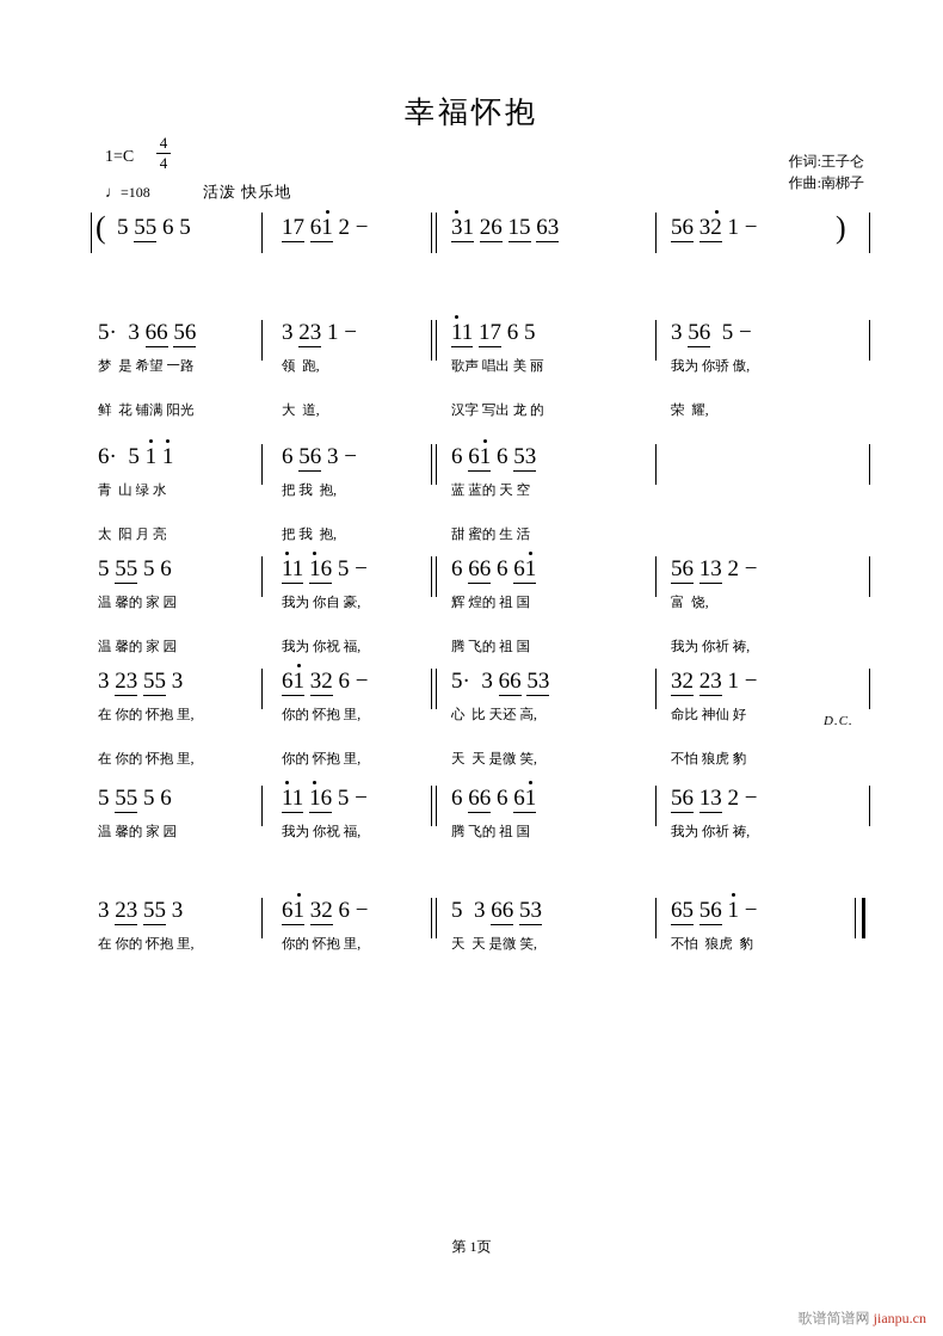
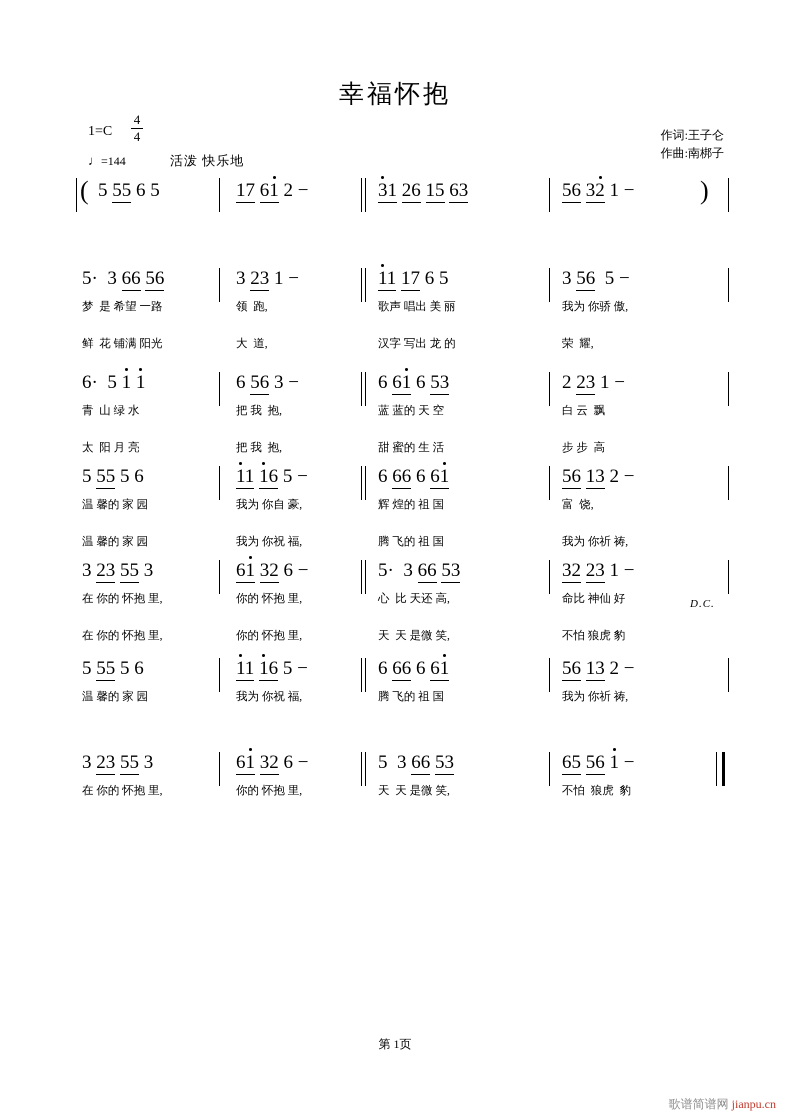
  幸福怀抱
  1=C
  4
  4
- ♩=108
+ ♩=144
  活泼 快乐地
  作词:王子仑
  作曲:南梆子
  (
  5 55 6 5
  17 61 2 −
  31 26 15 63
  56 32 1 −
  )
  5· 3 66 56
  梦 是 希望 一路
  鲜 花 铺满 阳光
  3 23 1 −
  领 跑,
  大 道,
  11 17 6 5
  歌声 唱出 美 丽
  汉字 写出 龙 的
  3 56 5 −
  我为 你骄 傲,
  荣 耀,
  6· 5 1 1
  青 山 绿 水
  太 阳 月 亮
  6 56 3 −
  把 我 抱,
  把 我 抱,
  6 61 6 53
  蓝 蓝的 天 空
  甜 蜜的 生 活
+ 2 23 1 −
+ 白 云 飘
+ 步 步 高
  5 55 5 6
  温 馨的 家 园
  温 馨的 家 园
  11 16 5 −
  我为 你自 豪,
  我为 你祝 福,
  6 66 6 61
  辉 煌的 祖 国
  腾 飞的 祖 国
  56 13 2 −
  富 饶,
  我为 你祈 祷,
  3 23 55 3
  在 你的 怀抱 里,
  在 你的 怀抱 里,
  61 32 6 −
  你的 怀抱 里,
  你的 怀抱 里,
  5· 3 66 53
  心 比 天还 高,
  天 天 是微 笑,
  32 23 1 −
  命比 神仙 好
  不怕 狼虎 豹
  D.C.
  5 55 5 6
  温 馨的 家 园
  11 16 5 −
  我为 你祝 福,
  6 66 6 61
  腾 飞的 祖 国
  56 13 2 −
  我为 你祈 祷,
  3 23 55 3
  在 你的 怀抱 里,
  61 32 6 −
  你的 怀抱 里,
  5 3 66 53
  天 天 是微 笑,
  65 56 1 −
  不怕 狼虎 豹
  第 1页
  歌谱简谱网 jianpu.cn
